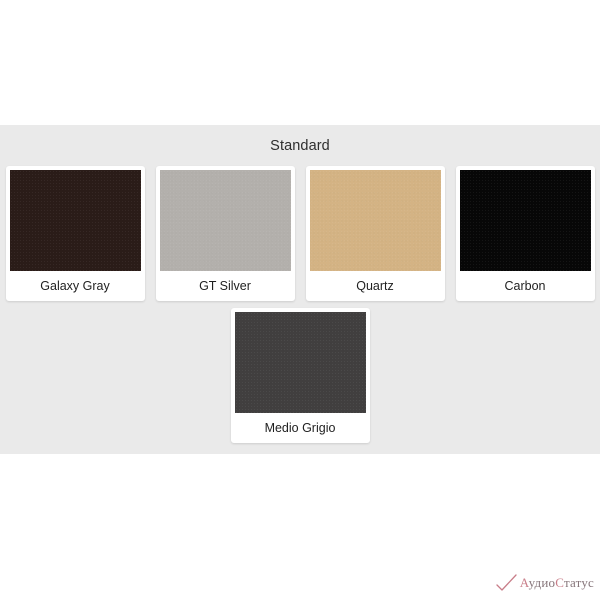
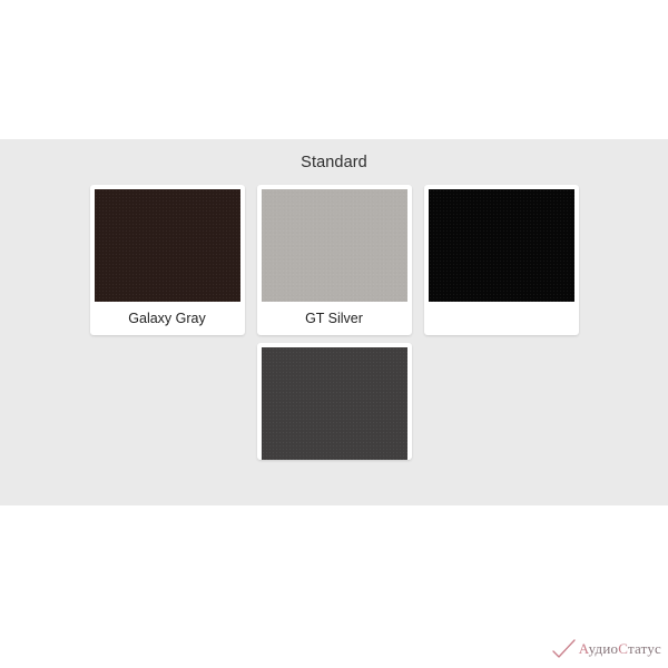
  Standard
  Galaxy Gray
  GT Silver
- Quartz
- Carbon
- Medio Grigio
  АудиоСтатус
